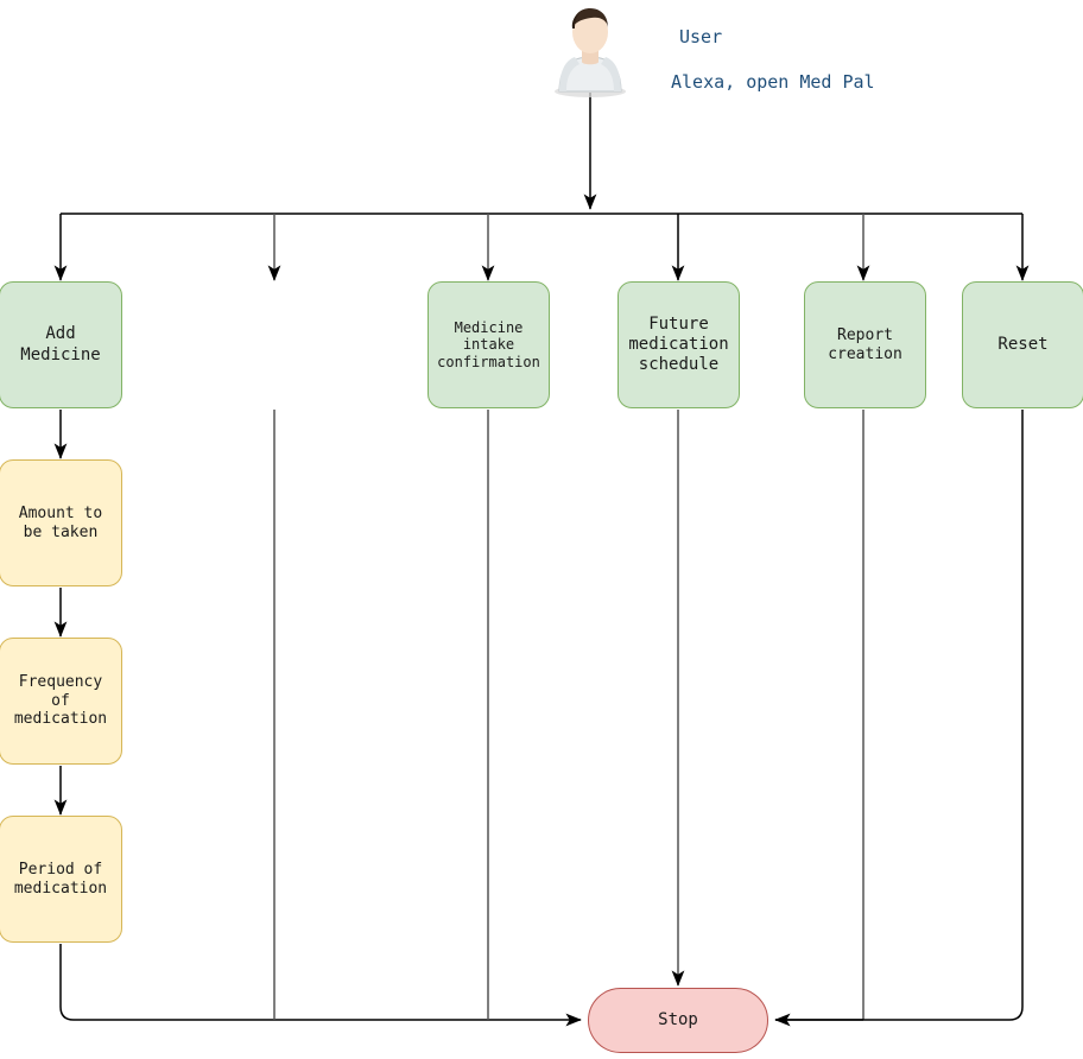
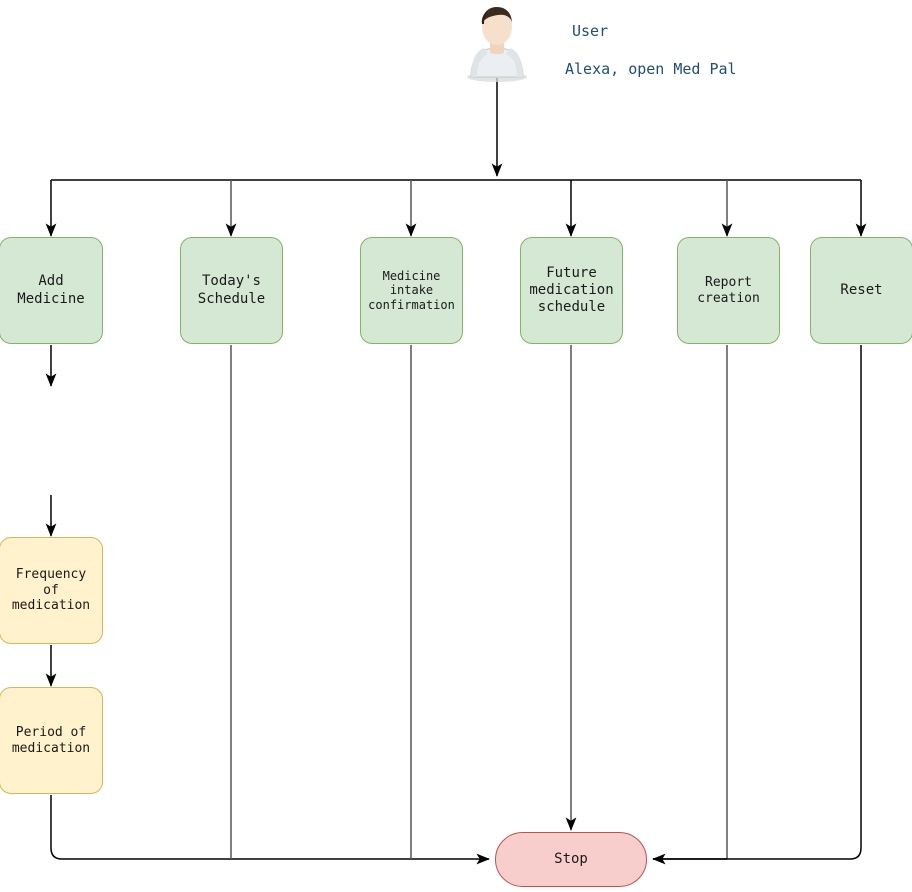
  User
  Alexa, open Med Pal
  Add
  Medicine
+ Today's
+ Schedule
  Medicine
  intake
  confirmation
  Future
  medication
  schedule
  Report
  creation
  Reset
- Amount to
- be taken
  Frequency
  of
  medication
  Period of
  medication
  Stop
